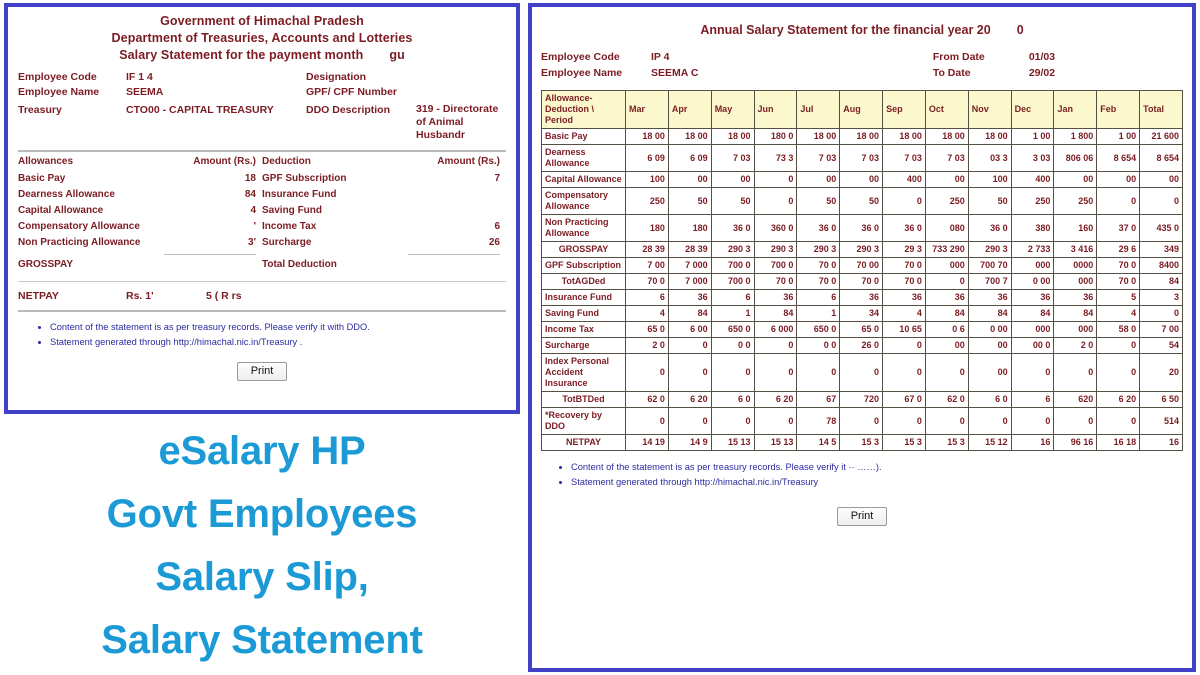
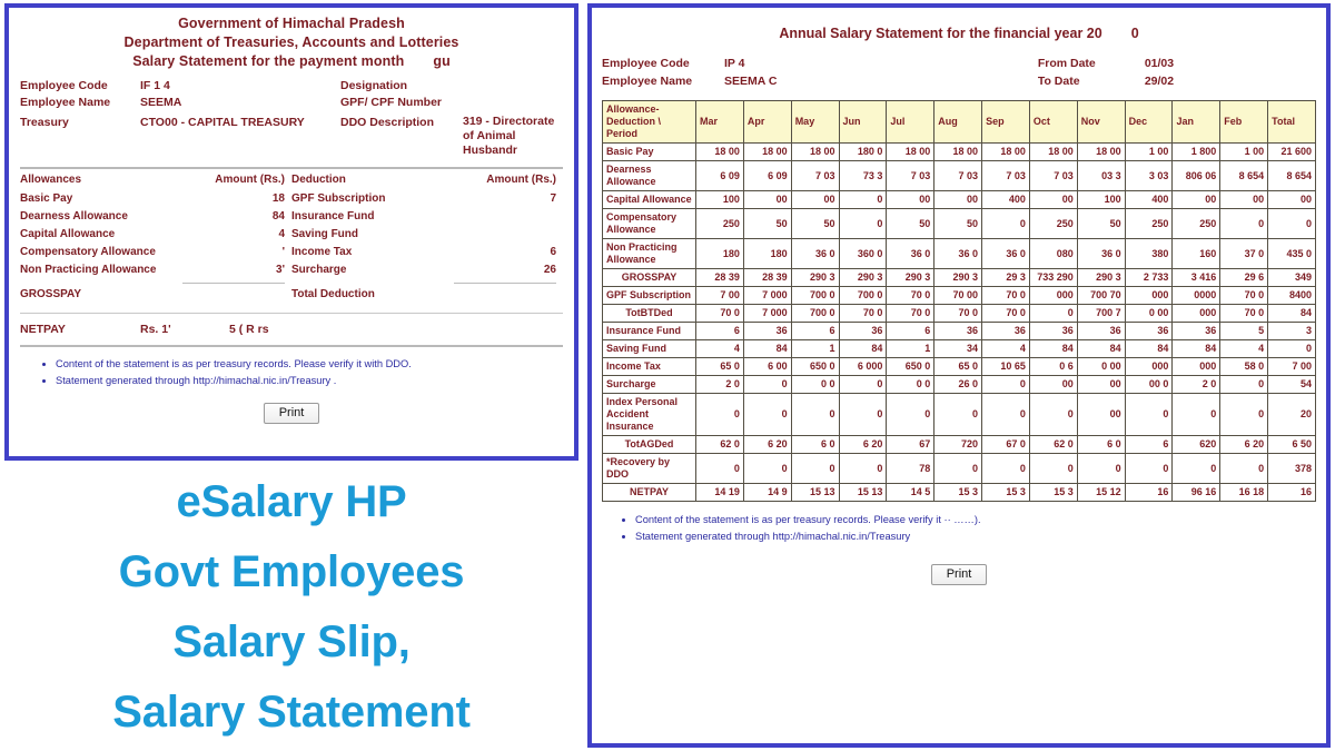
  Government of Himachal Pradesh
  Department of Treasuries, Accounts and Lotteries
  Salary Statement for the payment month gu
  Employee Code
  IF 1 4
  Designation
  Employee Name
  SEEMA
  GPF/ CPF Number
  Treasury
  CTO00 - CAPITAL TREASURY
  DDO Description
  319 - Directorate of Animal Husbandr
  Allowances
  Amount (Rs.)
  Deduction
  Amount (Rs.)
  Basic Pay
  18
  Dearness Allowance
  84
  Capital Allowance
  4
  Compensatory Allowance
  '
  Non Practicing Allowance
  3'
  GROSSPAY
  GPF Subscription
  7
  Insurance Fund
  Saving Fund
  Income Tax
  6
  Surcharge
  26
  Total Deduction
  NETPAY
  Rs. 1'
  5 ( R rs
  Content of the statement is as per treasury records. Please verify it with DDO.
  Statement generated through http://himachal.nic.in/Treasury .
  Print
  eSalary HP
  Govt Employees
  Salary Slip,
  Salary Statement
  Annual Salary Statement for the financial year 20 0
  Employee Code
  IP 4
  Employee Name
  SEEMA C
  From Date
  01/03
  To Date
  29/02
  Allowance-Deduction \ Period	Mar	Apr	May	Jun	Jul	Aug	Sep	Oct	Nov	Dec	Jan	Feb	Total
  Basic Pay	18 00	18 00	18 00	180 0	18 00	18 00	18 00	18 00	18 00	1 00	1 800	1 00	21 600
  Dearness Allowance	6 09	6 09	7 03	73 3	7 03	7 03	7 03	7 03	03 3	3 03	806 06	8 654	8 654
  Capital Allowance	100	00	00	0	00	00	400	00	100	400	00	00	00
  Compensatory Allowance	250	50	50	0	50	50	0	250	50	250	250	0	0
  Non Practicing Allowance	180	180	36 0	360 0	36 0	36 0	36 0	080	36 0	380	160	37 0	435 0
  GROSSPAY	28 39	28 39	290 3	290 3	290 3	290 3	29 3	733 290	290 3	2 733	3 416	29 6	349
  GPF Subscription	7 00	7 000	700 0	700 0	70 0	70 00	70 0	000	700 70	000	0000	70 0	8400
- TotAGDed	70 0	7 000	700 0	70 0	70 0	70 0	70 0	0	700 7	0 00	000	70 0	84
+ TotBTDed	70 0	7 000	700 0	70 0	70 0	70 0	70 0	0	700 7	0 00	000	70 0	84
  Insurance Fund	6	36	6	36	6	36	36	36	36	36	36	5	3
  Saving Fund	4	84	1	84	1	34	4	84	84	84	84	4	0
  Income Tax	65 0	6 00	650 0	6 000	650 0	65 0	10 65	0 6	0 00	000	000	58 0	7 00
  Surcharge	2 0	0	0 0	0	0 0	26 0	0	00	00	00 0	2 0	0	54
  Index Personal Accident Insurance	0	0	0	0	0	0	0	0	00	0	0	0	20
- TotBTDed	62 0	6 20	6 0	6 20	67	720	67 0	62 0	6 0	6	620	6 20	6 50
+ TotAGDed	62 0	6 20	6 0	6 20	67	720	67 0	62 0	6 0	6	620	6 20	6 50
- *Recovery by DDO	0	0	0	0	78	0	0	0	0	0	0	0	514
+ *Recovery by DDO	0	0	0	0	78	0	0	0	0	0	0	0	378
  NETPAY	14 19	14 9	15 13	15 13	14 5	15 3	15 3	15 3	15 12	16	96 16	16 18	16
  Content of the statement is as per treasury records. Please verify it ·· ……).
  Statement generated through http://himachal.nic.in/Treasury
  Print
